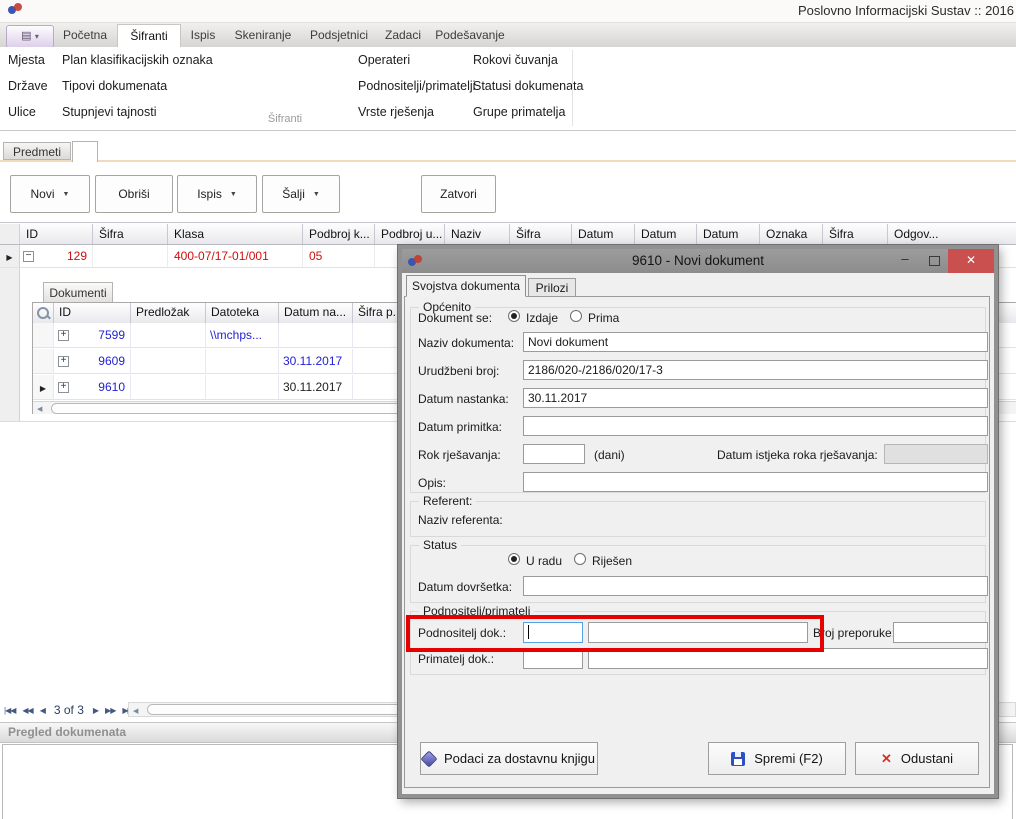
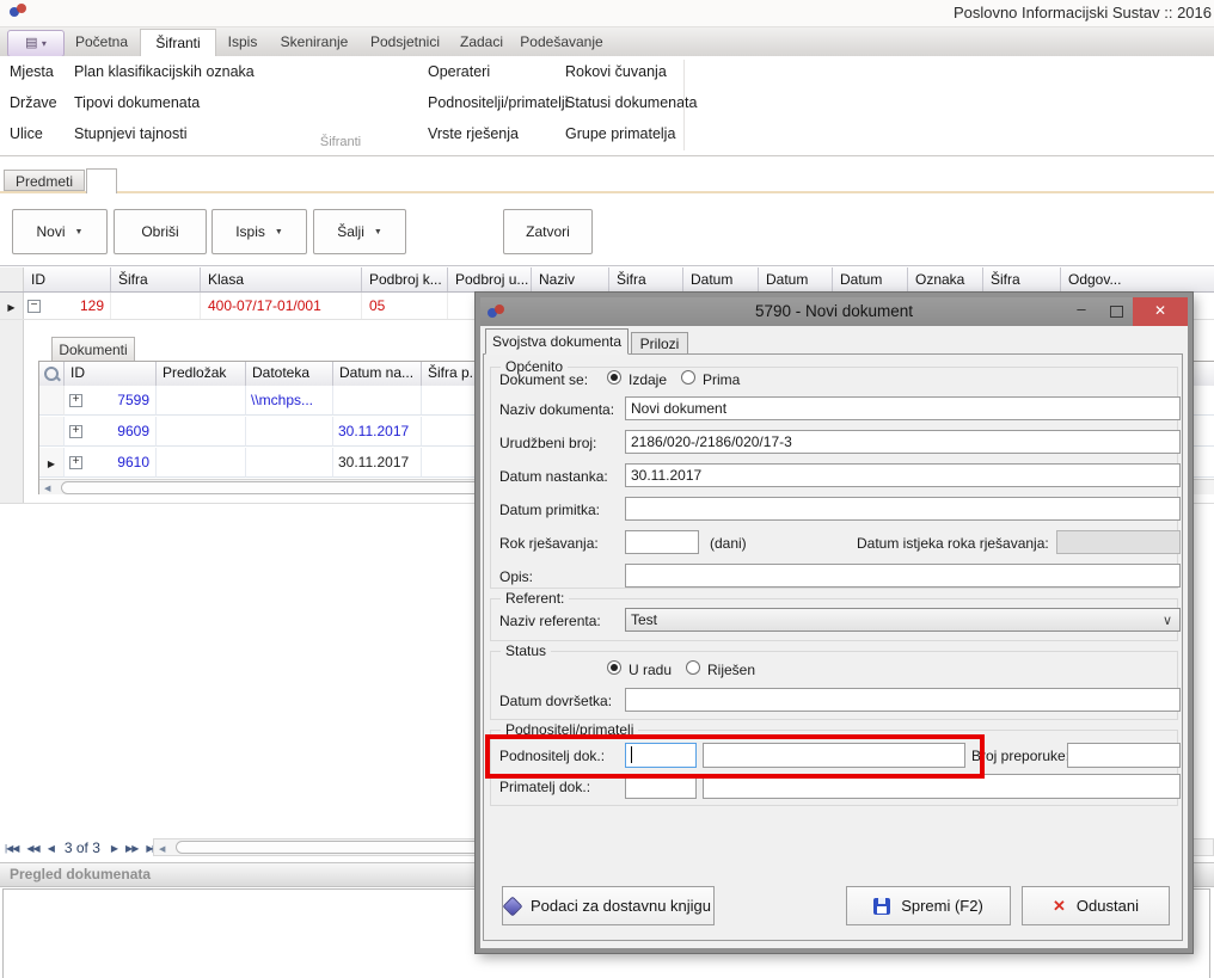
  Poslovno Informacijski Sustav :: 2016
  ▤ ▾
  Početna
  Šifranti
  Ispis
  Skeniranje
  Podsjetnici
  Zadaci
  Podešavanje
  Mjesta
  Države
  Ulice
  Plan klasifikacijskih oznaka
  Tipovi dokumenata
  Stupnjevi tajnosti
  Operateri
  Podnositelji/primatelji
  Vrste rješenja
  Rokovi čuvanja
  Statusi dokumenata
  Grupe primatelja
  Šifranti
  Predmeti
  Novi
  Obriši
  Ispis
  Šalji
  Zatvori
  ID
  Šifra
  Klasa
  Podbroj k...
  Podbroj u...
  Odgov...
  ▶
  −
  129
  400-07/17-01/001
  05
  Dokumenti
  ID
  Predložak
  Datoteka
  Datum na...
  Šifra p.
  +
  7599
  \\mchps...
  +
  9609
  30.11.2017
  ▶
  +
  9610
  30.11.2017
  |◀◀
  ◀◀
  ◀
  3 of 3
  ▶
  ▶▶
  Pregled dokumenata
- 9610 - Novi dokument
+ 5790 - Novi dokument
  –
  ✕
  Svojstva dokumenta
  Prilozi
  Općenito
  Dokument se:
  Izdaje
  Prima
  Naziv dokumenta:
  Novi dokument
  Urudžbeni broj:
  2186/020-/2186/020/17-3
  Datum nastanka:
  30.11.2017
  Datum primitka:
  Rok rješavanja:
  (dani)
  Datum istjeka roka rješavanja:
  Opis:
  Referent:
  Naziv referenta:
+ Test
+ ∨
  Status
  U radu
  Riješen
  Datum dovršetka:
  Podnositelj/primatelj
  Podnositelj dok.:
  Broj preporuke
  Primatelj dok.:
  Podaci za dostavnu knjigu
  Spremi (F2)
  ✕
  Odustani
